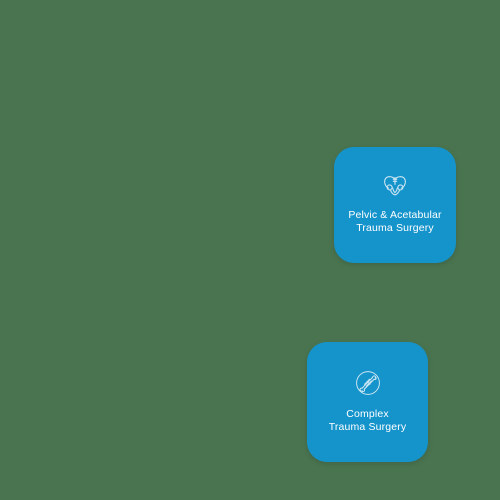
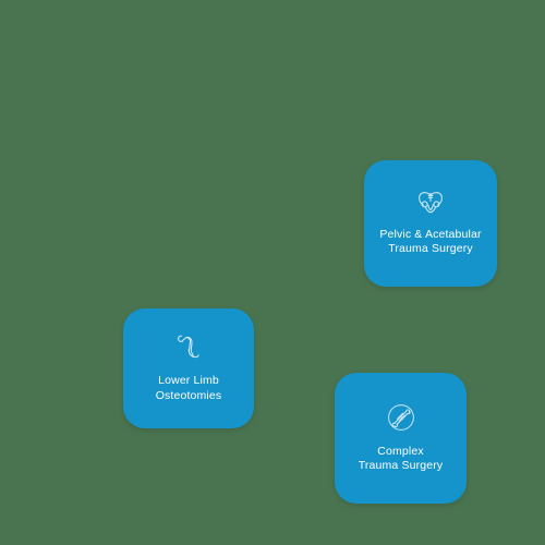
  Pelvic & Acetabular
  Trauma Surgery
+ Lower Limb
+ Osteotomies
  Complex
  Trauma Surgery
